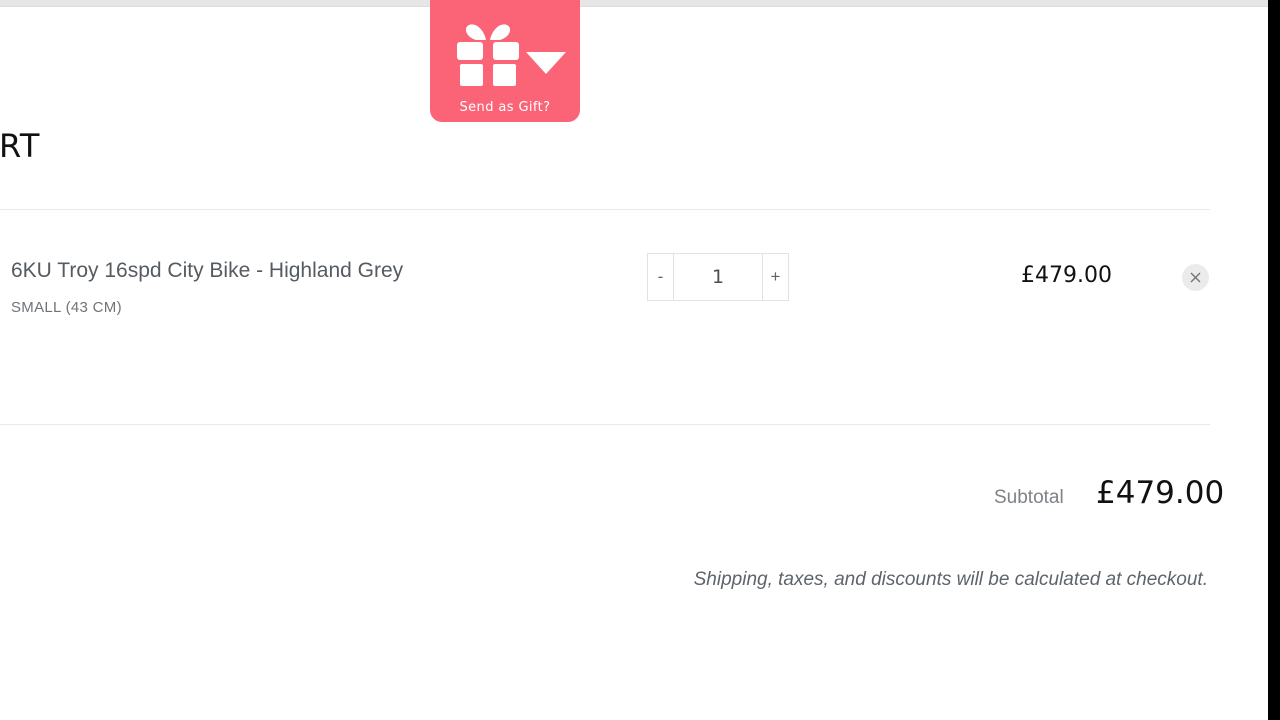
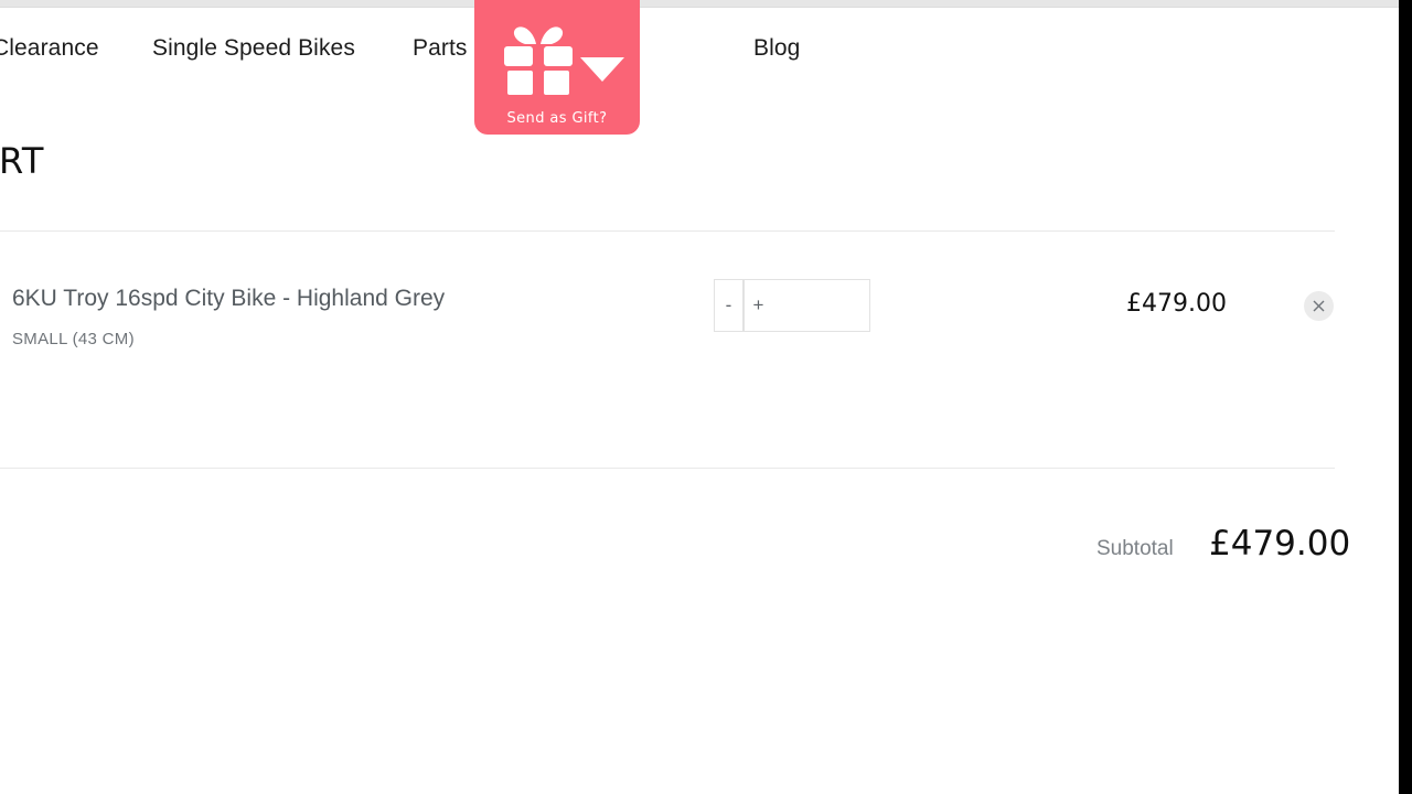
+ Clearance
+ Single Speed Bikes
+ Parts
+ Blog
  Send as Gift?
  RT
  6KU Troy 16spd City Bike - Highland Grey
  SMALL (43 CM)
  -
- 1
  +
  £479.00
  Subtotal
  £479.00
- Shipping, taxes, and discounts will be calculated at checkout.
